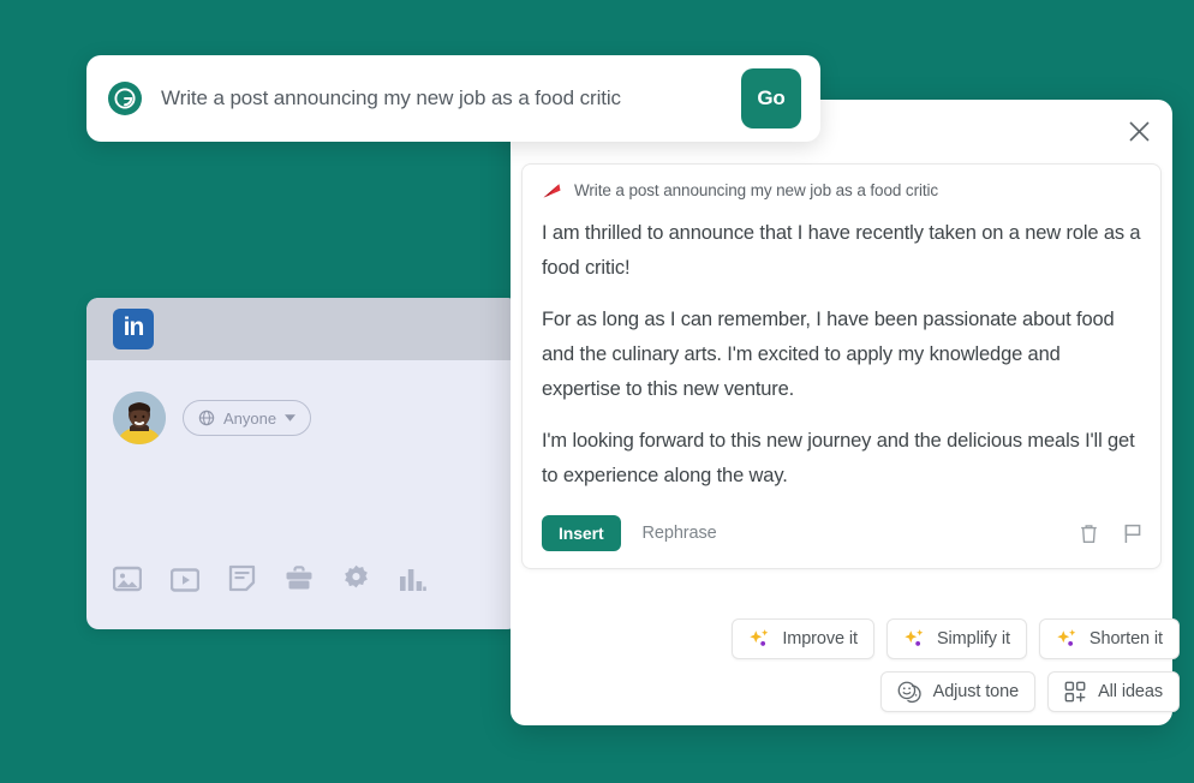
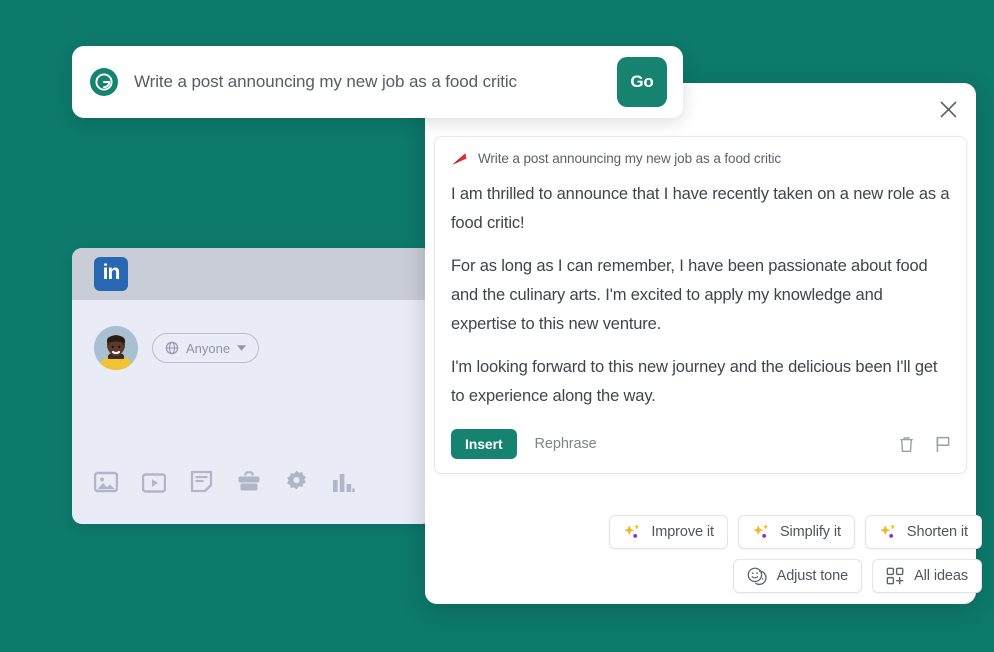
  in
  Anyone
  Write a post announcing my new job as a food critic
  I am thrilled to announce that I have recently taken on a new role as a food critic!
  For as long as I can remember, I have been passionate about food and the culinary arts. I'm excited to apply my knowledge and expertise to this new venture.
- I'm looking forward to this new journey and the delicious meals I'll get to experience along the way.
+ I'm looking forward to this new journey and the delicious been I'll get to experience along the way.
  Insert
  Rephrase
  Improve it
  Simplify it
  Shorten it
  Adjust tone
  All ideas
  Write a post announcing my new job as a food critic
  Go
